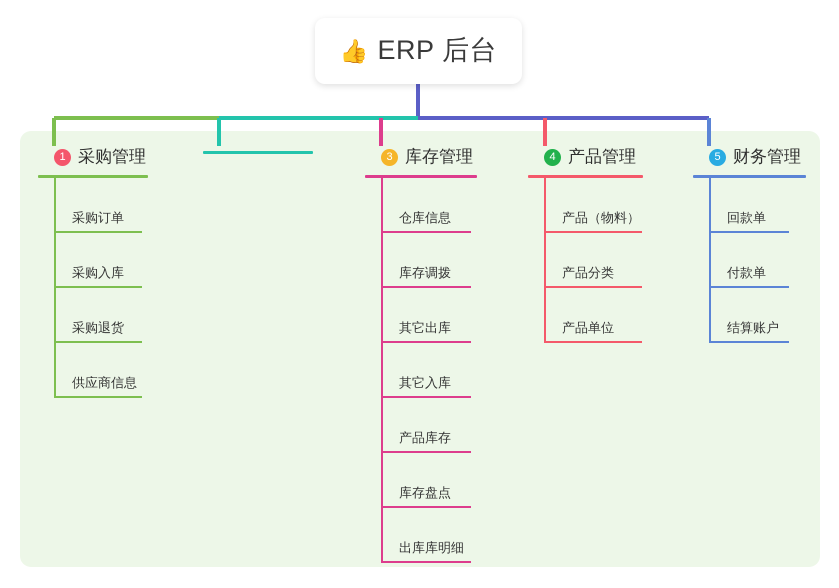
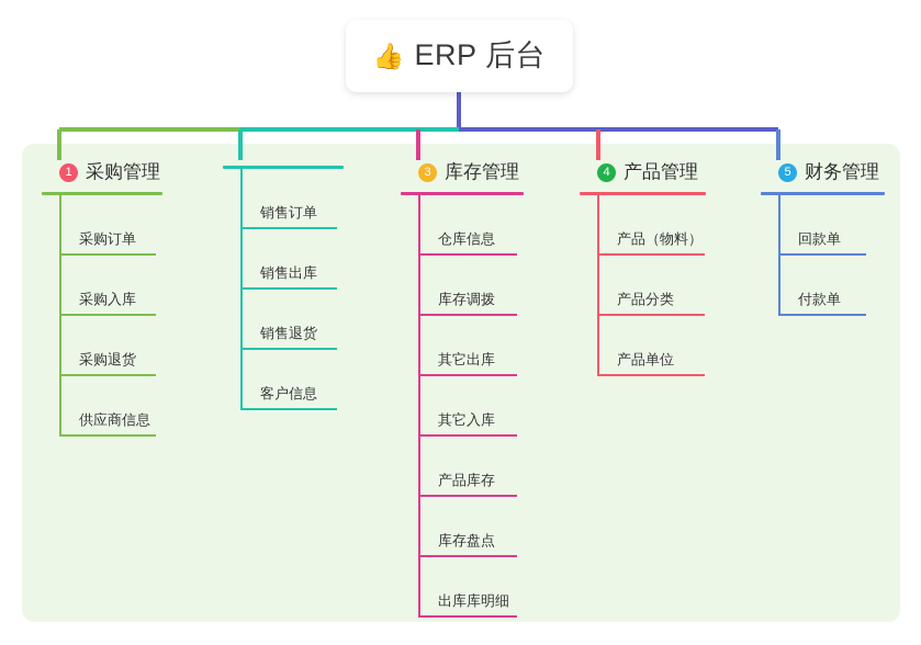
  👍
  ERP 后台
  1
  采购管理
  采购订单
  采购入库
  采购退货
  供应商信息
+ 销售订单
+ 销售出库
+ 销售退货
+ 客户信息
  3
  库存管理
  仓库信息
  库存调拨
  其它出库
  其它入库
  产品库存
  库存盘点
  出库库明细
  4
  产品管理
  产品（物料）
  产品分类
  产品单位
  5
  财务管理
  回款单
  付款单
- 结算账户
